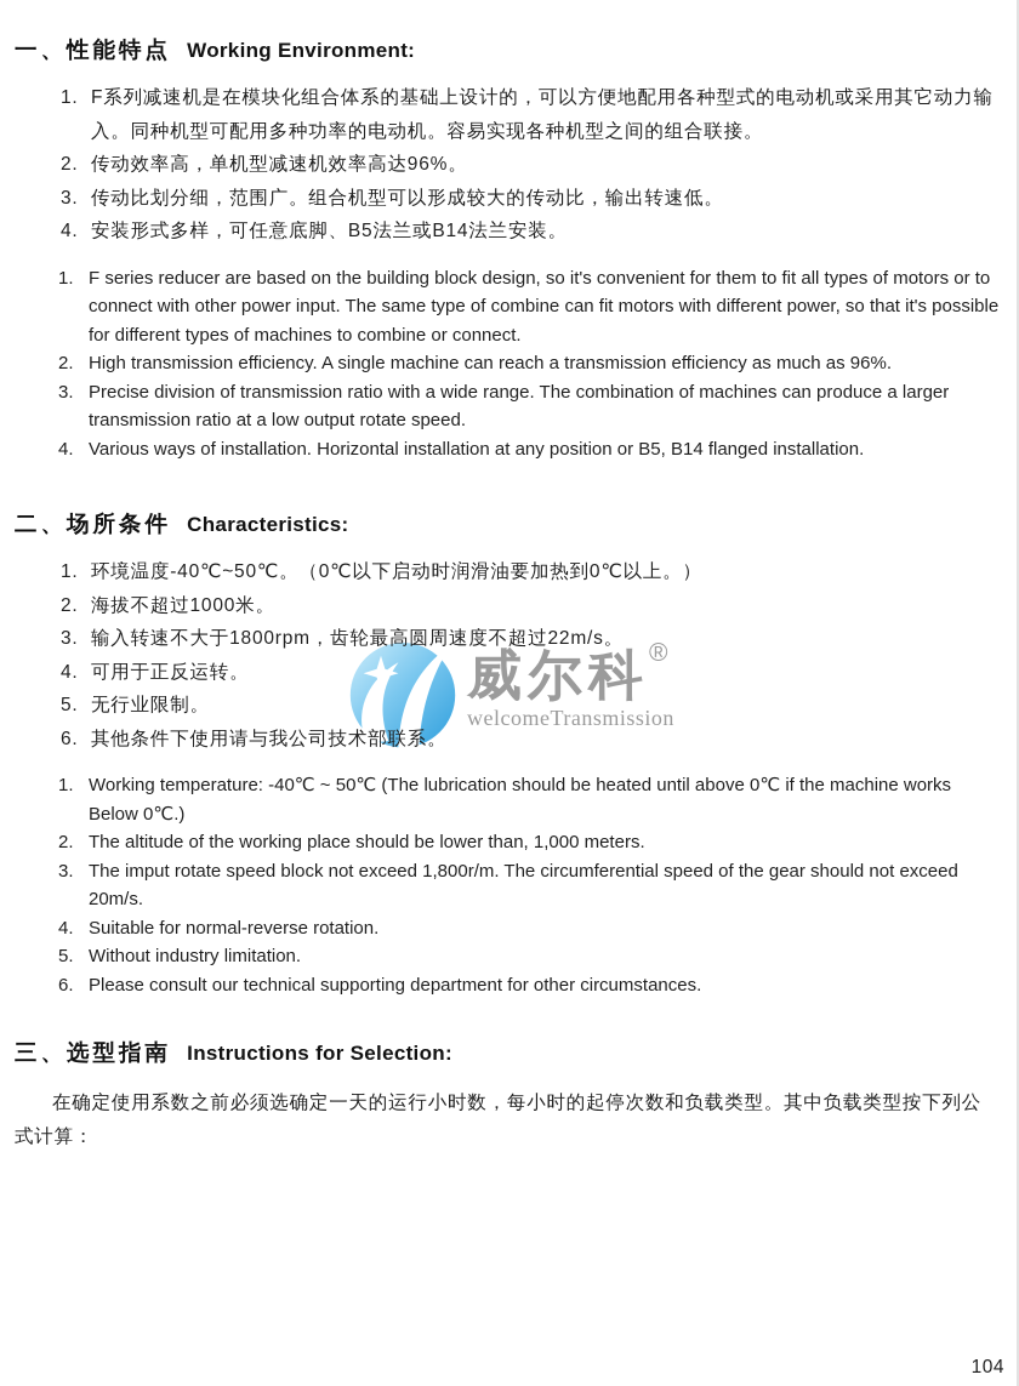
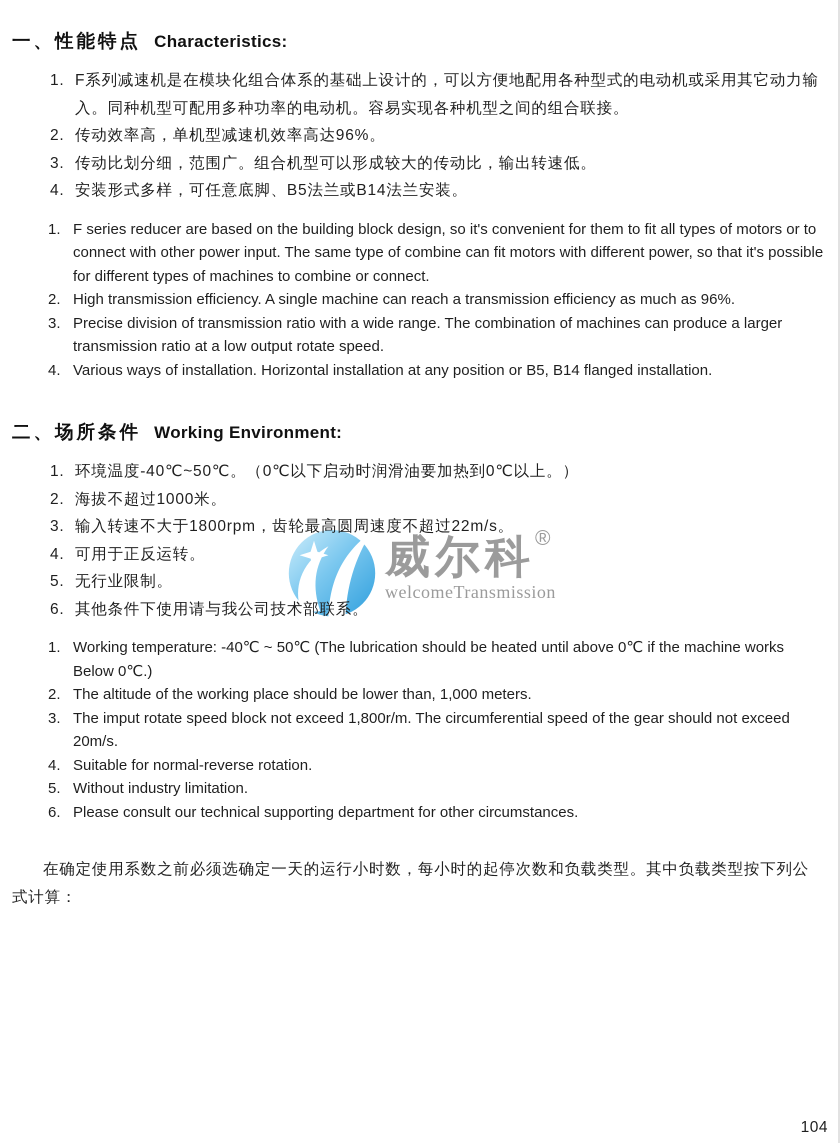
  威尔科
  ®
  welcomeTransmission
- 一、性能特点 Working Environment:
+ 一、性能特点 Characteristics:
  1.
  F系列减速机是在模块化组合体系的基础上设计的，可以方便地配用各种型式的电动机或采用其它动力输入。同种机型可配用多种功率的电动机。容易实现各种机型之间的组合联接。
  2.
  传动效率高，单机型减速机效率高达96%。
  3.
  传动比划分细，范围广。组合机型可以形成较大的传动比，输出转速低。
  4.
  安装形式多样，可任意底脚、B5法兰或B14法兰安装。
  1.
  F series reducer are based on the building block design, so it's convenient for them to fit all types of motors or to connect with other power input. The same type of combine can fit motors with different power, so that it's possible for different types of machines to combine or connect.
  2.
  High transmission efficiency. A single machine can reach a transmission efficiency as much as 96%.
  3.
  Precise division of transmission ratio with a wide range. The combination of machines can produce a larger transmission ratio at a low output rotate speed.
  4.
  Various ways of installation. Horizontal installation at any position or B5, B14 flanged installation.
- 二、场所条件 Characteristics:
+ 二、场所条件 Working Environment:
  1.
  环境温度-40℃~50℃。（0℃以下启动时润滑油要加热到0℃以上。）
  2.
  海拔不超过1000米。
  3.
  输入转速不大于1800rpm，齿轮最高圆周速度不超过22m/s。
  4.
  可用于正反运转。
  5.
  无行业限制。
  6.
  其他条件下使用请与我公司技术部联系。
  1.
  Working temperature: -40℃ ~ 50℃ (The lubrication should be heated until above 0℃ if the machine works Below 0℃.)
  2.
  The altitude of the working place should be lower than, 1,000 meters.
  3.
  The imput rotate speed block not exceed 1,800r/m. The circumferential speed of the gear should not exceed 20m/s.
  4.
  Suitable for normal-reverse rotation.
  5.
  Without industry limitation.
  6.
  Please consult our technical supporting department for other circumstances.
- 三、选型指南 Instructions for Selection:
  在确定使用系数之前必须选确定一天的运行小时数，每小时的起停次数和负载类型。其中负载类型按下列公式计算：
  104
